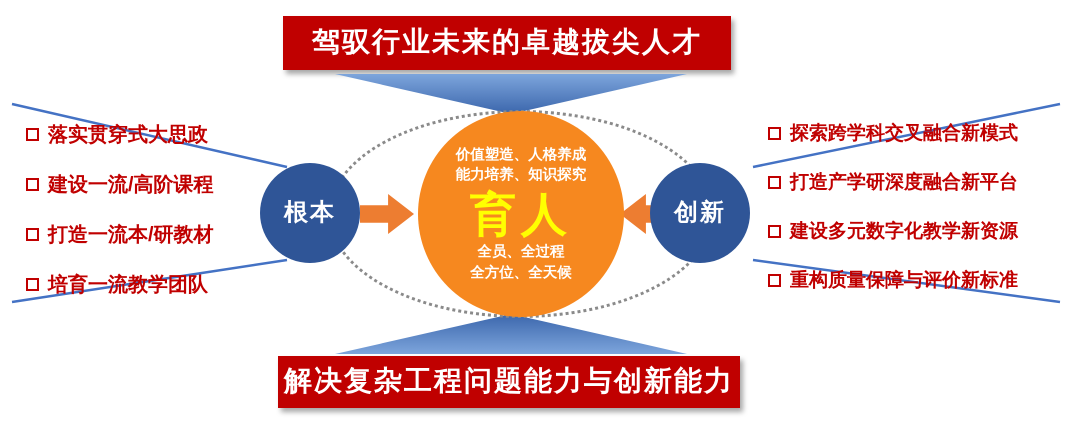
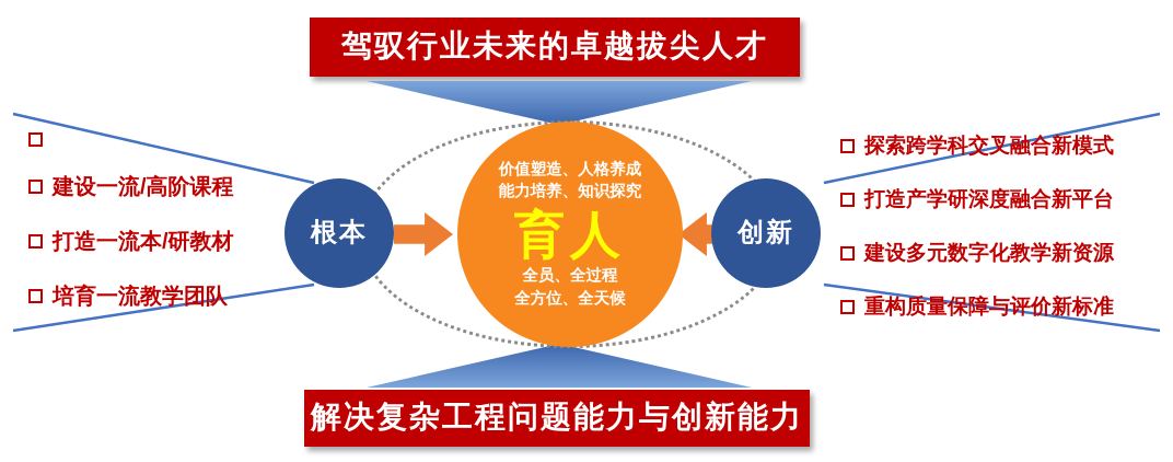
  驾驭行业未来的卓越拔尖人才
  解决复杂工程问题能力与创新能力
  根本
  创新
  价值塑造、人格养成
  能力培养、知识探究
  育人
  全员、全过程
  全方位、全天候
- 落实贯穿式大思政
  建设一流/高阶课程
  打造一流本/研教材
  培育一流教学团队
  探索跨学科交叉融合新模式
  打造产学研深度融合新平台
  建设多元数字化教学新资源
  重构质量保障与评价新标准
